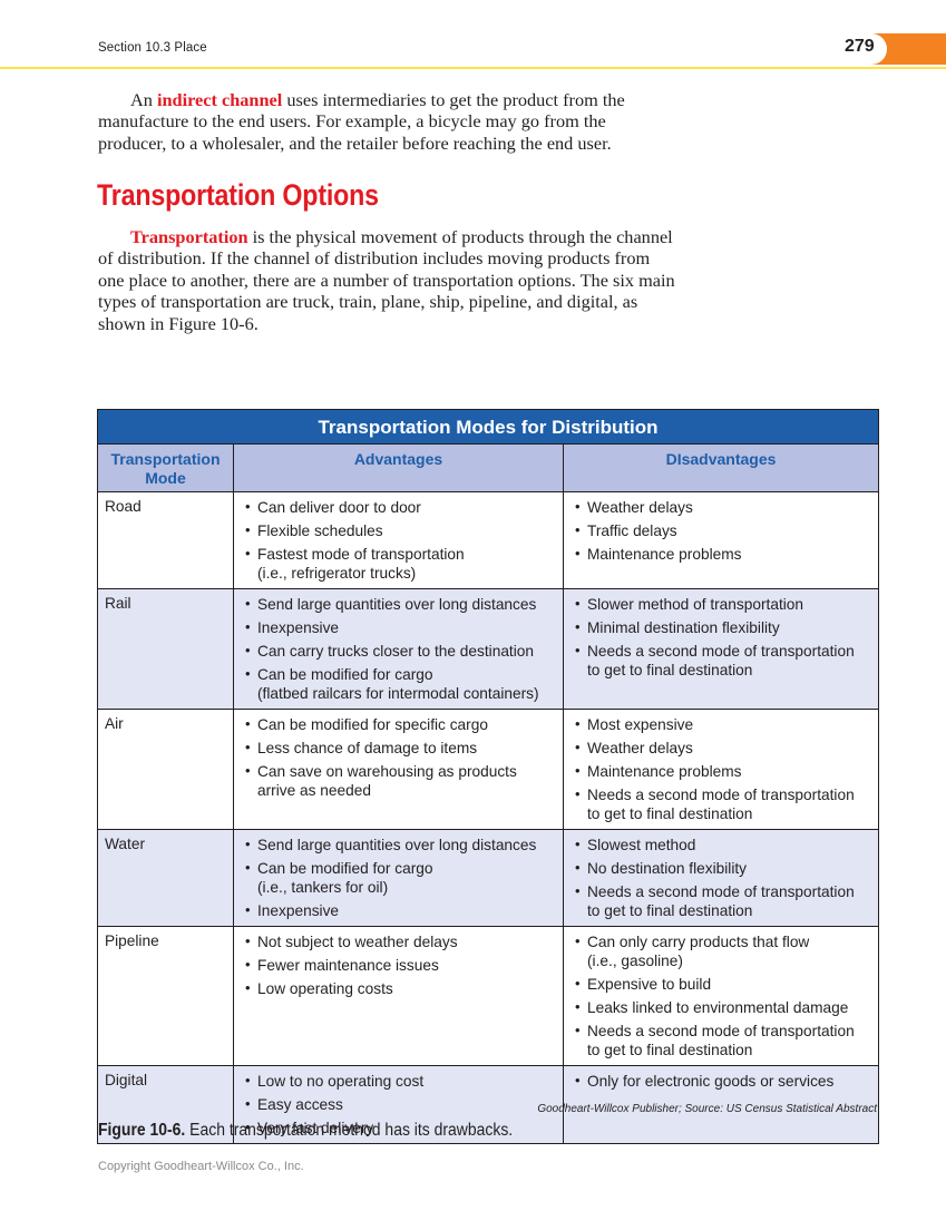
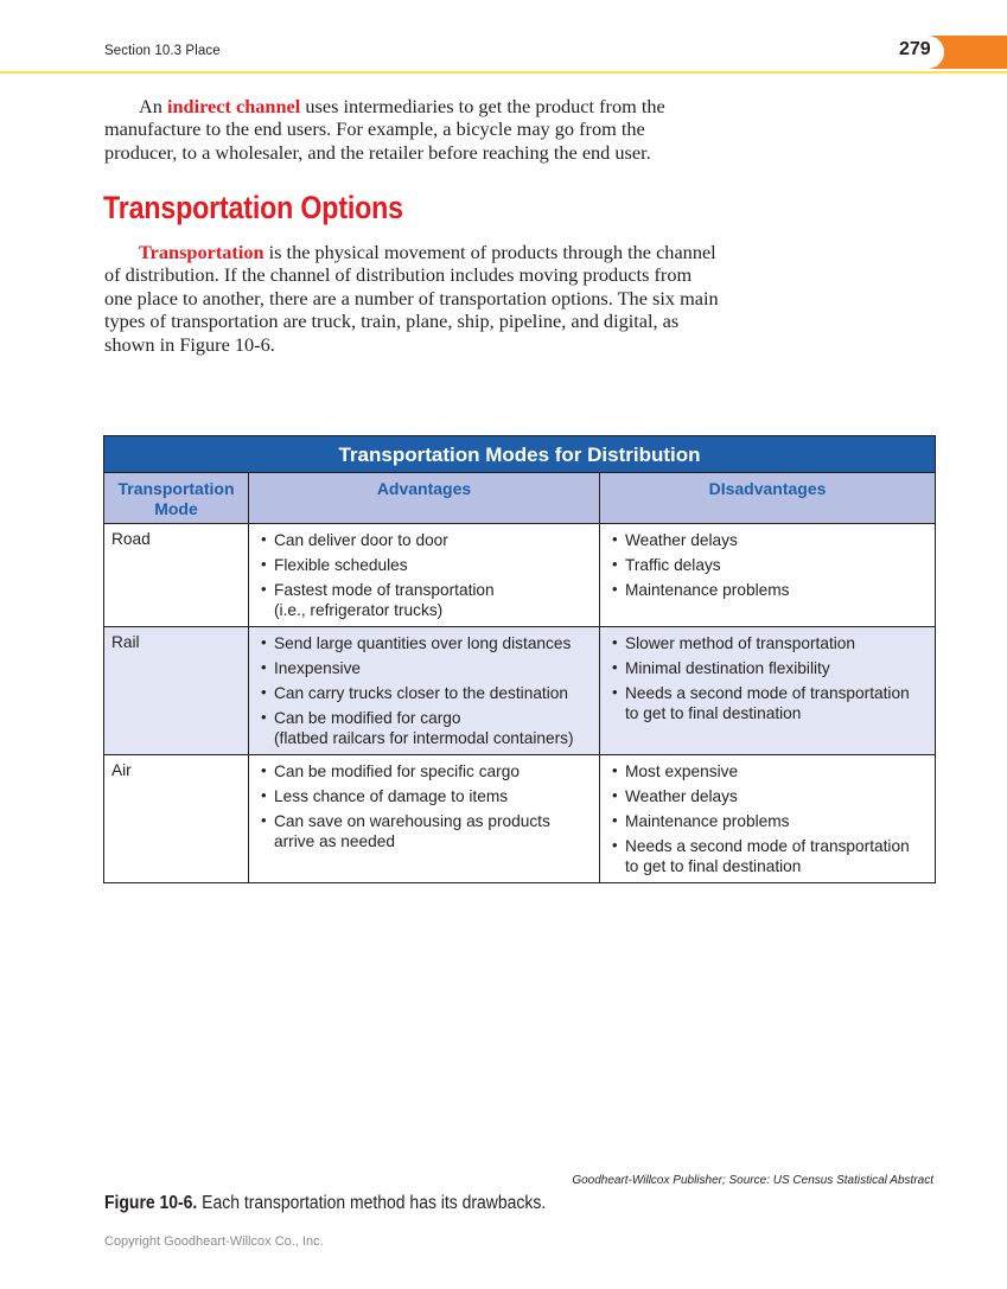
  Section 10.3 Place
  279
  An indirect channel uses intermediaries to get the product from the manufacture to the end users. For example, a bicycle may go from the producer, to a wholesaler, and the retailer before reaching the end user.
  Transportation Options
  Transportation is the physical movement of products through the channel of distribution. If the channel of distribution includes moving products from one place to another, there are a number of transportation options. The six main types of transportation are truck, train, plane, ship, pipeline, and digital, as shown in Figure 10-6.
  Transportation Modes for Distribution
  Transportation Mode	Advantages	DIsadvantages
  Road	• Can deliver door to door• Flexible schedules• Fastest mode of transportation(i.e., refrigerator trucks)	• Weather delays• Traffic delays• Maintenance problems
  Rail	• Send large quantities over long distances• Inexpensive• Can carry trucks closer to the destination• Can be modified for cargo(flatbed railcars for intermodal containers)	• Slower method of transportation• Minimal destination flexibility• Needs a second mode of transportationto get to final destination
  Air	• Can be modified for specific cargo• Less chance of damage to items• Can save on warehousing as productsarrive as needed	• Most expensive• Weather delays• Maintenance problems• Needs a second mode of transportationto get to final destination
- Water	• Send large quantities over long distances• Can be modified for cargo(i.e., tankers for oil)• Inexpensive	• Slowest method• No destination flexibility• Needs a second mode of transportationto get to final destination
- Pipeline	• Not subject to weather delays• Fewer maintenance issues• Low operating costs	• Can only carry products that flow(i.e., gasoline)• Expensive to build• Leaks linked to environmental damage• Needs a second mode of transportationto get to final destination
- Digital	• Low to no operating cost• Easy access• Very fast delivery	• Only for electronic goods or services
  Goodheart-Willcox Publisher; Source: US Census Statistical Abstract
  Figure 10-6. Each transportation method has its drawbacks.
  Copyright Goodheart-Willcox Co., Inc.
